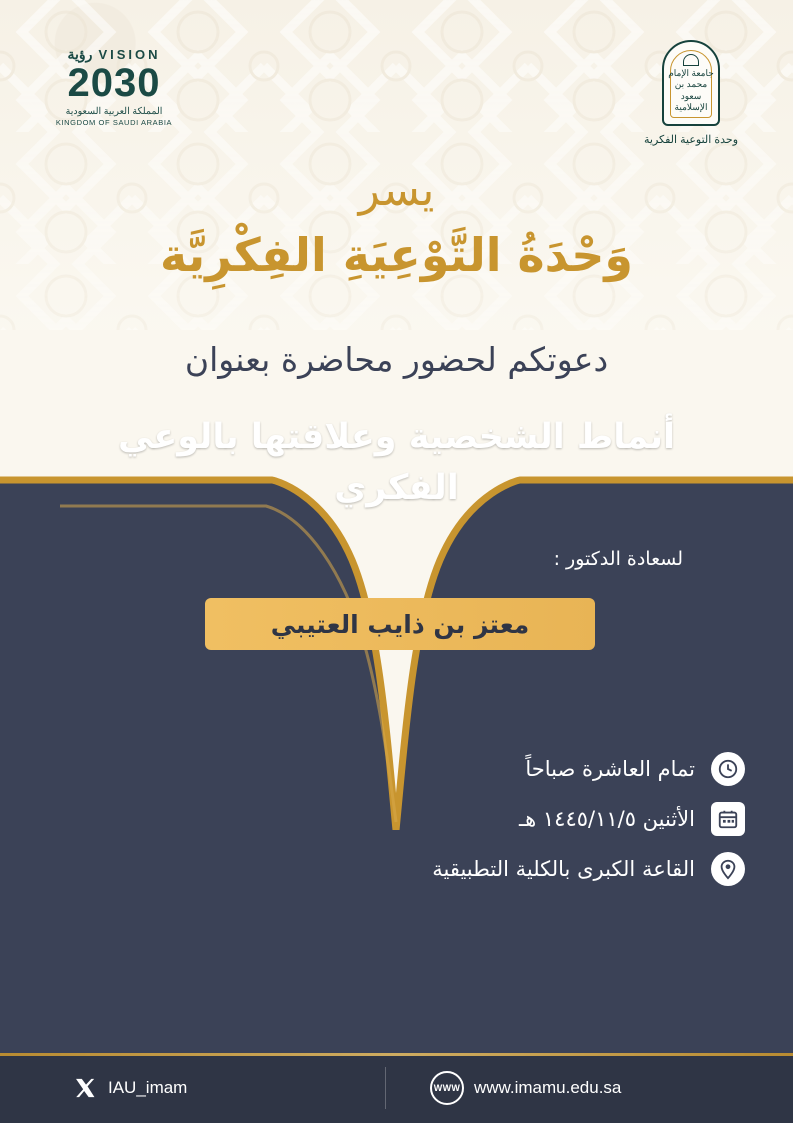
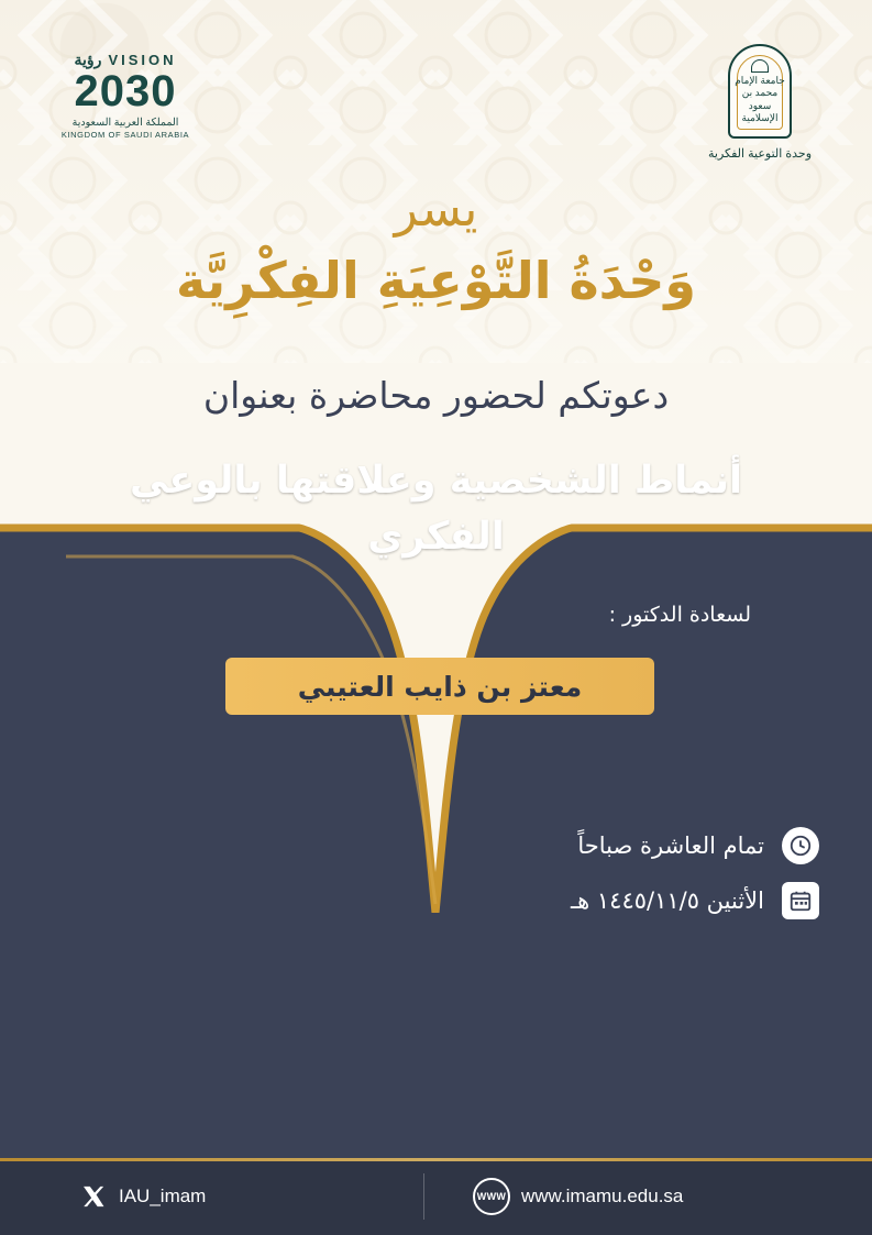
  VISION
  رؤية
  2030
  المملكة العربية السعودية
  KINGDOM OF SAUDI ARABIA
  جامعة الإمام محمد بن سعود الإسلامية
  وحدة التوعية الفكرية
  يسر
  وَحْدَةُ التَّوْعِيَةِ الفِكْرِيَّة
  دعوتكم لحضور محاضرة بعنوان
  أنماط الشخصية وعلاقتها بالوعي
  الفكري
  لسعادة الدكتور :
  معتز بن ذايب العتيبي
  تمام العاشرة صباحاً
  الأثنين ١٤٤٥/١١/٥ هـ
- القاعة الكبرى بالكلية التطبيقية
  IAU_imam
  WWW
  www.imamu.edu.sa
